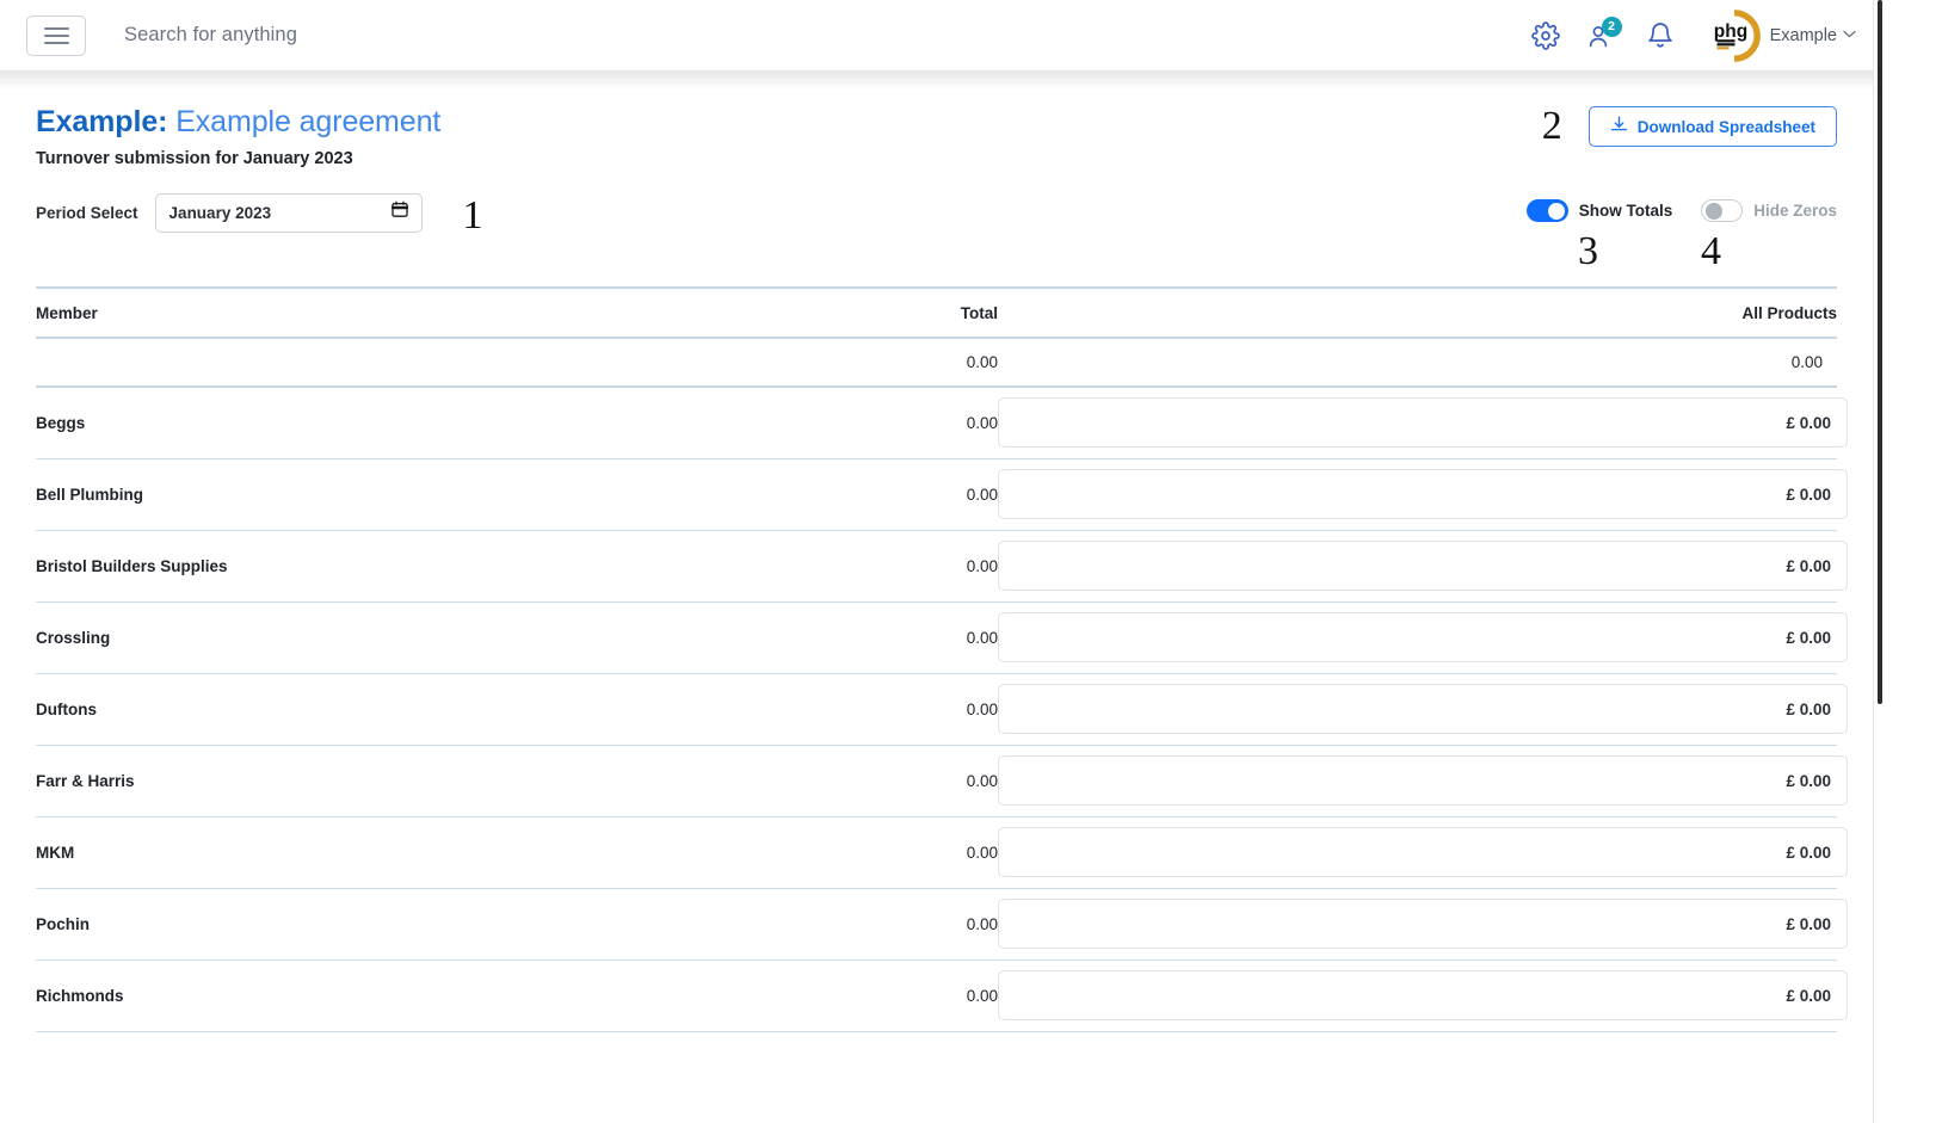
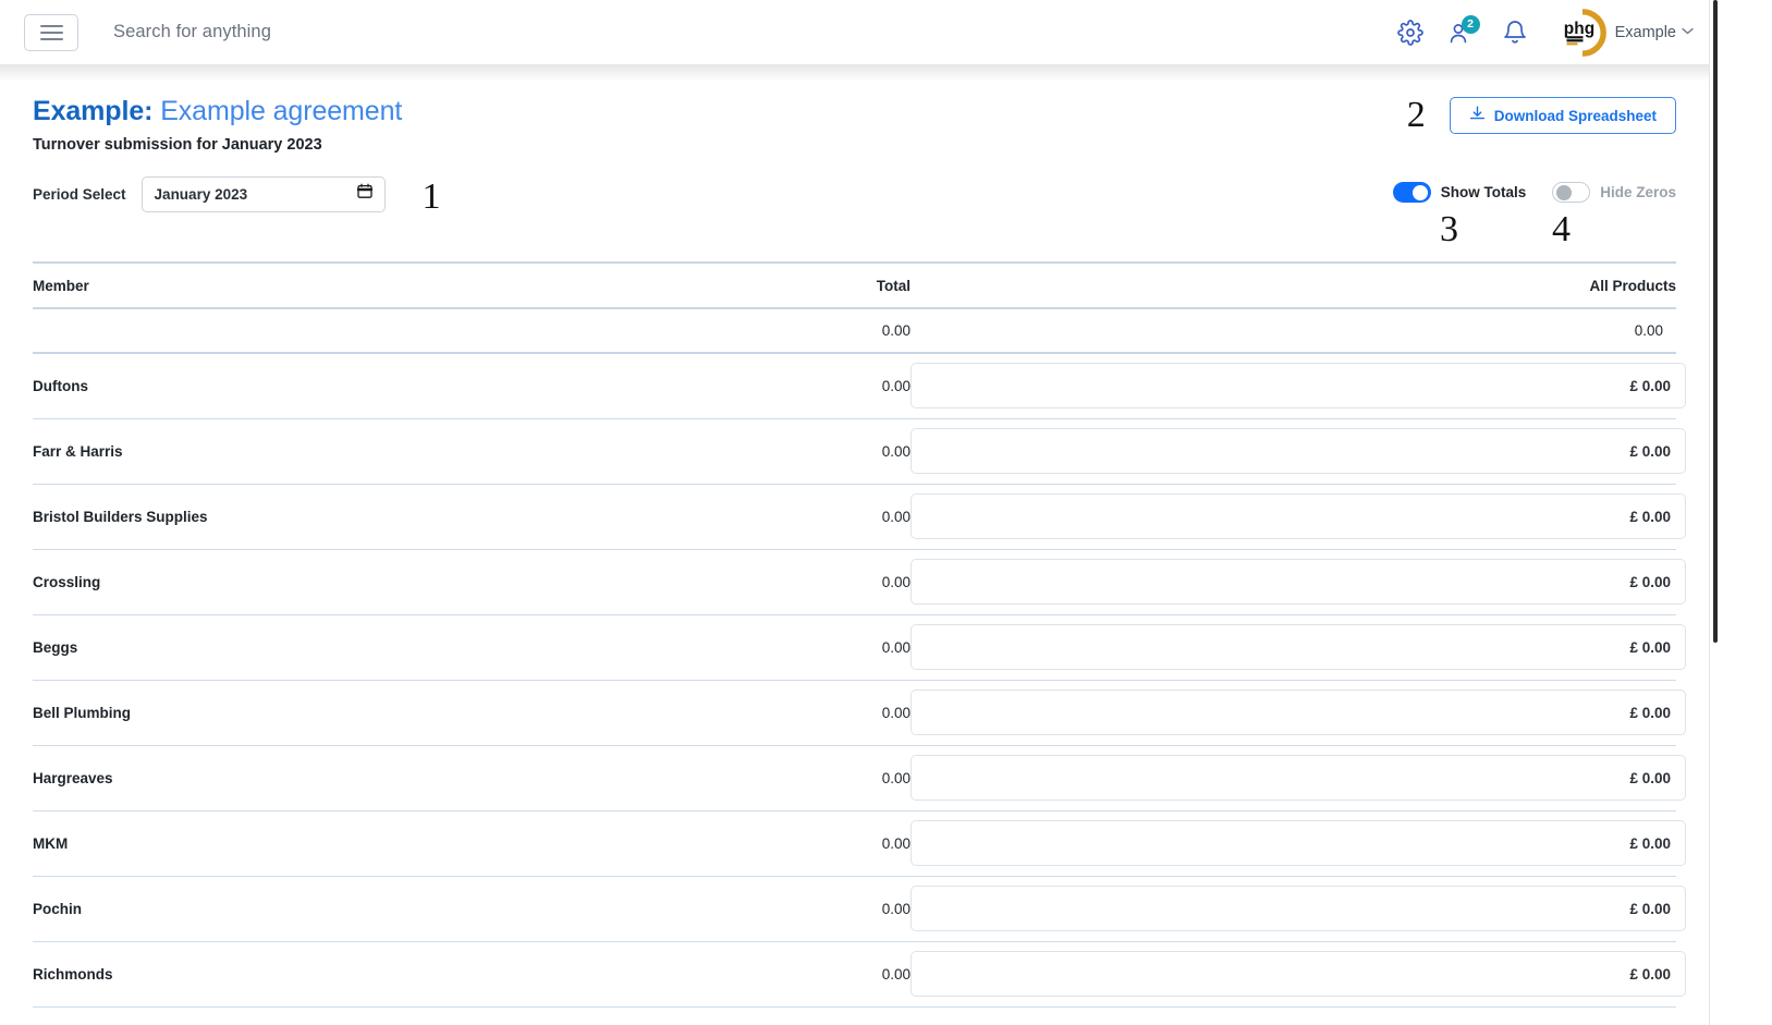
  Search for anything
  2
  phg
  Example
  Example: Example agreement
  Turnover submission for January 2023
  2
  Download Spreadsheet
  Period Select
  January 2023
  1
  Show Totals
  Hide Zeros
  3
  4
  Member	Total	All Products
  	0.00	0.00
- Beggs	0.00	£ 0.00
+ Duftons	0.00	£ 0.00
- Bell Plumbing	0.00	£ 0.00
+ Farr & Harris	0.00	£ 0.00
  Bristol Builders Supplies	0.00	£ 0.00
  Crossling	0.00	£ 0.00
- Duftons	0.00	£ 0.00
+ Beggs	0.00	£ 0.00
- Farr & Harris	0.00	£ 0.00
+ Bell Plumbing	0.00	£ 0.00
+ Hargreaves	0.00	£ 0.00
  MKM	0.00	£ 0.00
  Pochin	0.00	£ 0.00
  Richmonds	0.00	£ 0.00
